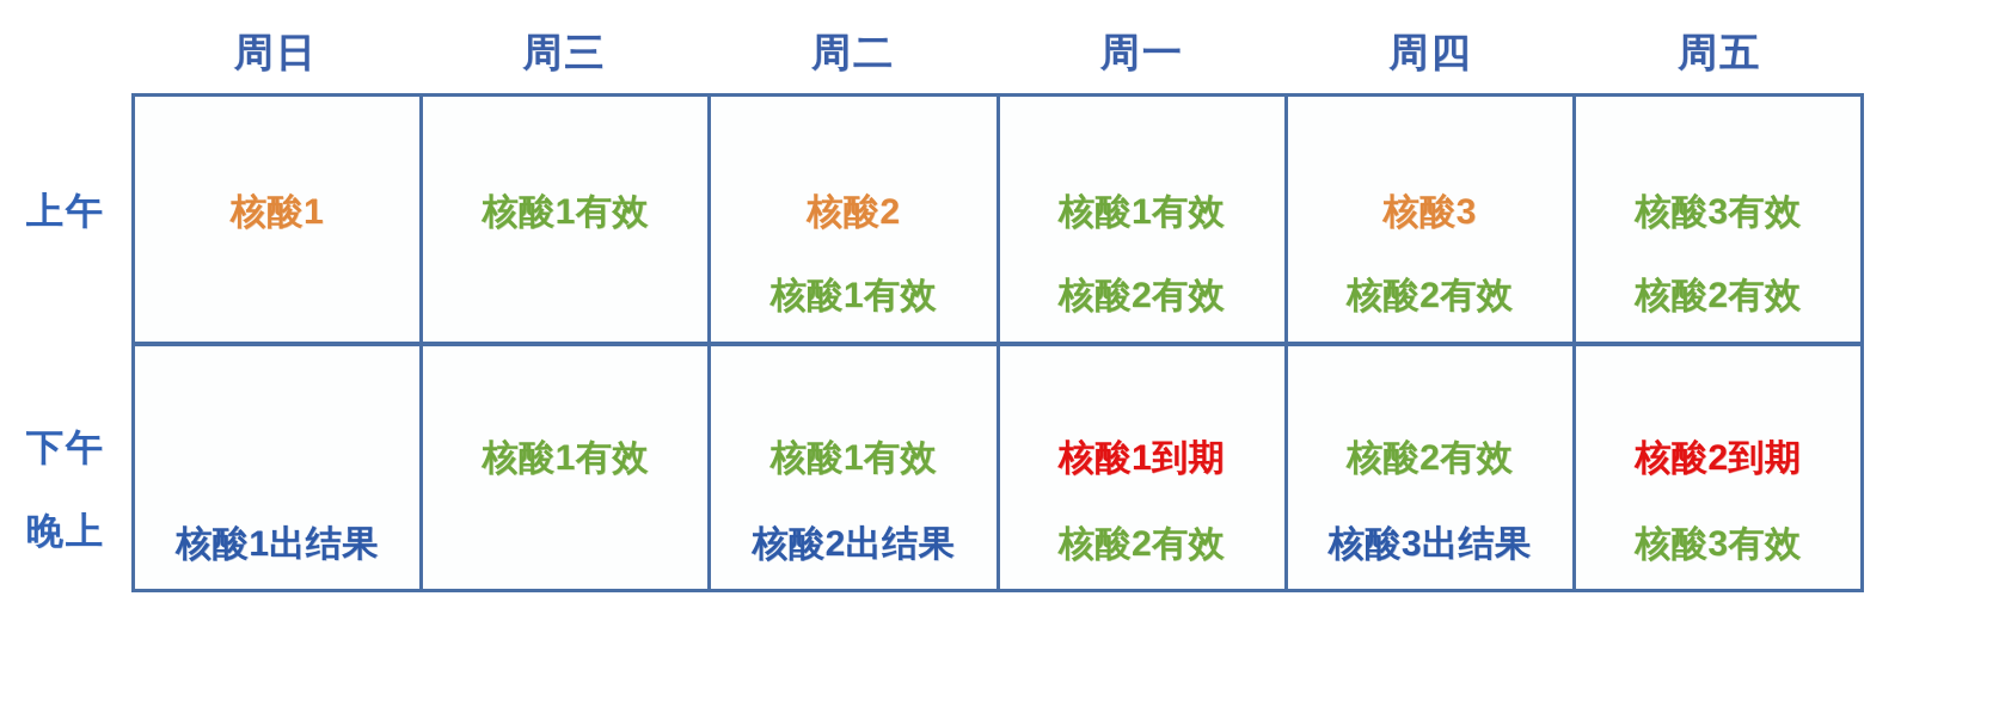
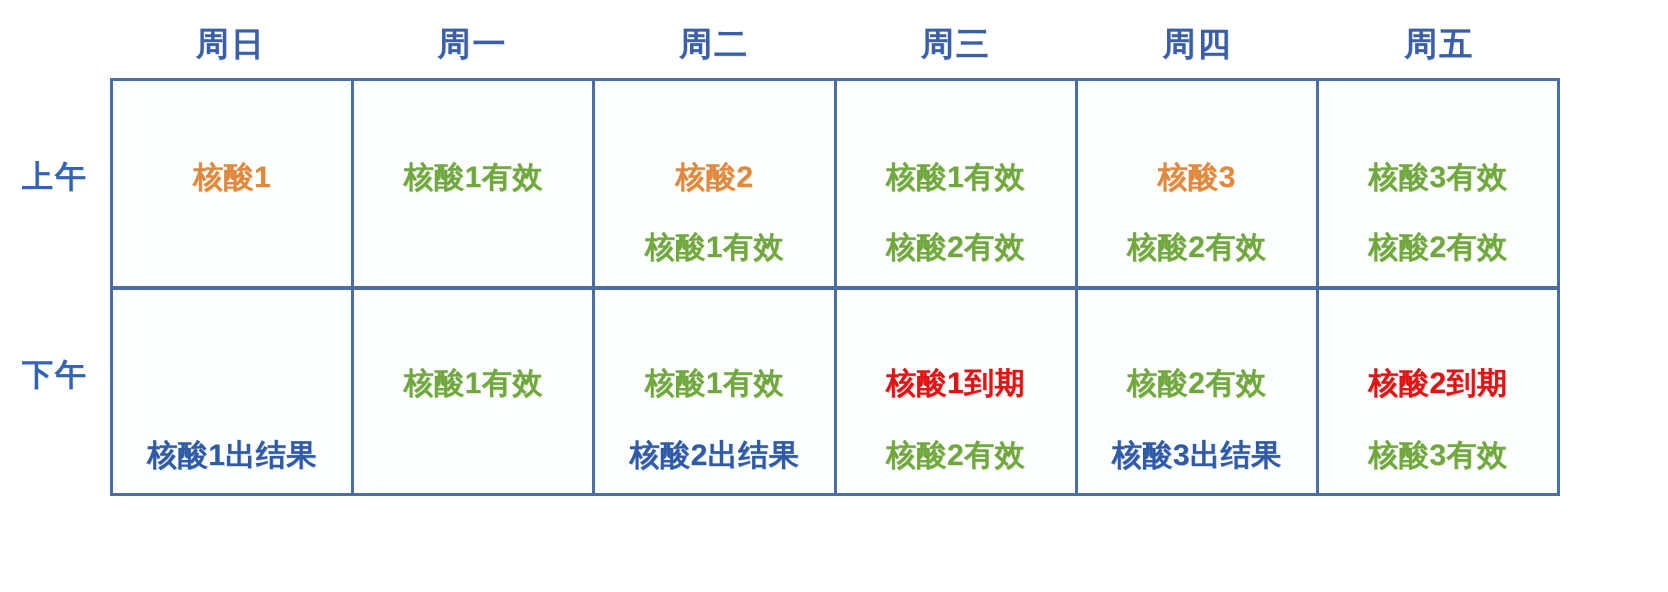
  周日
- 周三
+ 周一
  周二
- 周一
+ 周三
  周四
  周五
  上午
  下午
- 晚上
  核酸1
  核酸1有效
  核酸2
  核酸1有效
  核酸1有效
  核酸2有效
  核酸3
  核酸2有效
  核酸3有效
  核酸2有效
  核酸1出结果
  核酸1有效
  核酸1有效
  核酸2出结果
  核酸1到期
  核酸2有效
  核酸2有效
  核酸3出结果
  核酸2到期
  核酸3有效
